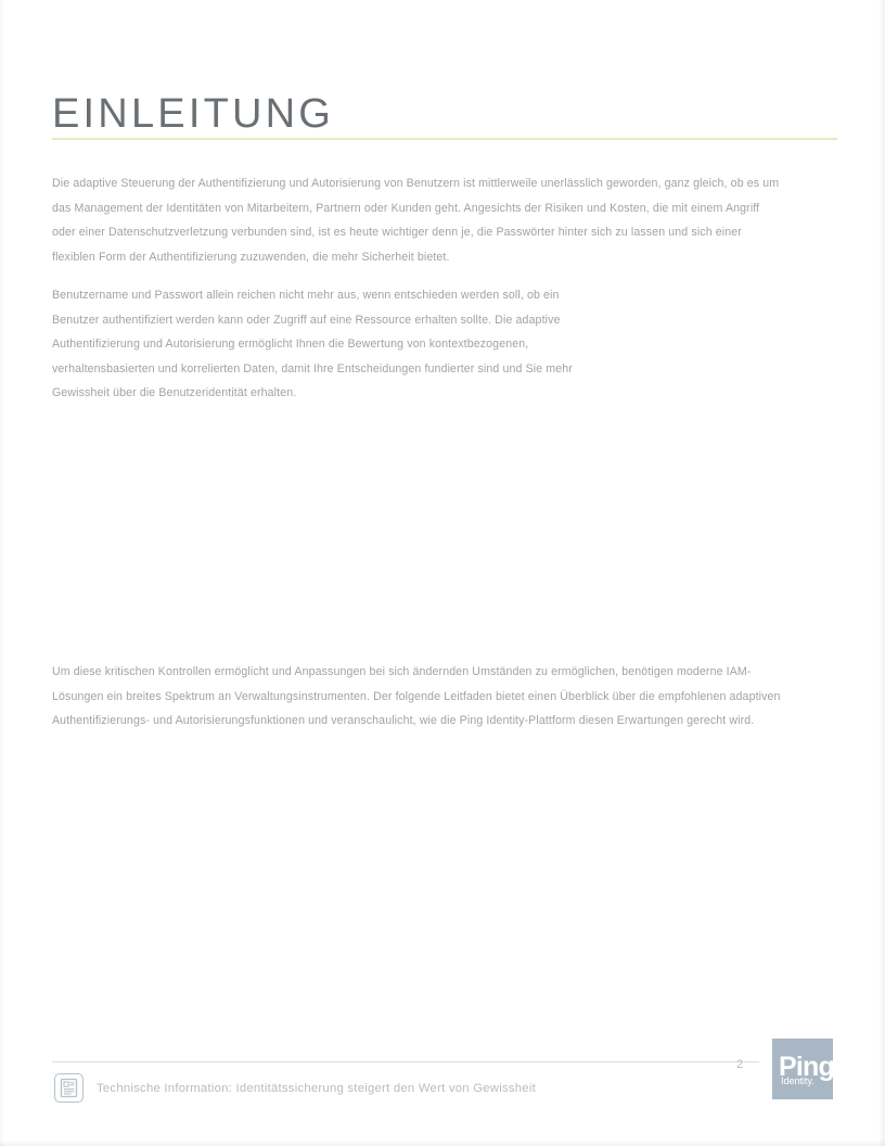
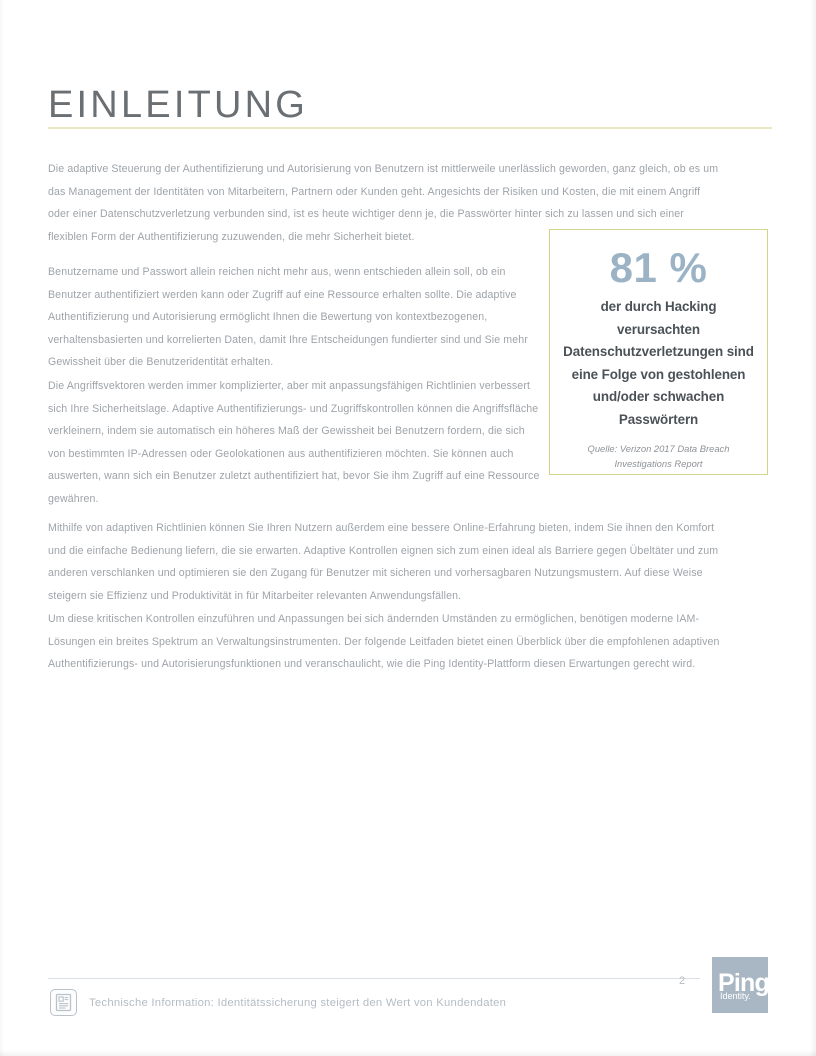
  EINLEITUNG
  Die adaptive Steuerung der Authentifizierung und Autorisierung von Benutzern ist mittlerweile unerlässlich geworden, ganz gleich, ob es um das Management der Identitäten von Mitarbeitern, Partnern oder Kunden geht. Angesichts der Risiken und Kosten, die mit einem Angriff oder einer Datenschutzverletzung verbunden sind, ist es heute wichtiger denn je, die Passwörter hinter sich zu lassen und sich einer flexiblen Form der Authentifizierung zuzuwenden, die mehr Sicherheit bietet.
- Benutzername und Passwort allein reichen nicht mehr aus, wenn entschieden werden soll, ob ein Benutzer authentifiziert werden kann oder Zugriff auf eine Ressource erhalten sollte. Die adaptive Authentifizierung und Autorisierung ermöglicht Ihnen die Bewertung von kontextbezogenen, verhaltensbasierten und korrelierten Daten, damit Ihre Entscheidungen fundierter sind und Sie mehr Gewissheit über die Benutzeridentität erhalten.
+ Benutzername und Passwort allein reichen nicht mehr aus, wenn entschieden allein soll, ob ein Benutzer authentifiziert werden kann oder Zugriff auf eine Ressource erhalten sollte. Die adaptive Authentifizierung und Autorisierung ermöglicht Ihnen die Bewertung von kontextbezogenen, verhaltensbasierten und korrelierten Daten, damit Ihre Entscheidungen fundierter sind und Sie mehr Gewissheit über die Benutzeridentität erhalten.
+ Die Angriffsvektoren werden immer komplizierter, aber mit anpassungsfähigen Richtlinien verbessert sich Ihre Sicherheitslage. Adaptive Authentifizierungs- und Zugriffskontrollen können die Angriffsfläche verkleinern, indem sie automatisch ein höheres Maß der Gewissheit bei Benutzern fordern, die sich von bestimmten IP-Adressen oder Geolokationen aus authentifizieren möchten. Sie können auch auswerten, wann sich ein Benutzer zuletzt authentifiziert hat, bevor Sie ihm Zugriff auf eine Ressource gewähren.
+ 81 %
+ der durch Hacking verursachten Datenschutzverletzungen sind eine Folge von gestohlenen und/oder schwachen Passwörtern
+ Quelle: Verizon 2017 Data Breach Investigations Report
+ Mithilfe von adaptiven Richtlinien können Sie Ihren Nutzern außerdem eine bessere Online-Erfahrung bieten, indem Sie ihnen den Komfort und die einfache Bedienung liefern, die sie erwarten. Adaptive Kontrollen eignen sich zum einen ideal als Barriere gegen Übeltäter und zum anderen verschlanken und optimieren sie den Zugang für Benutzer mit sicheren und vorhersagbaren Nutzungsmustern. Auf diese Weise steigern sie Effizienz und Produktivität in für Mitarbeiter relevanten Anwendungsfällen.
- Um diese kritischen Kontrollen ermöglicht und Anpassungen bei sich ändernden Umständen zu ermöglichen, benötigen moderne IAM-Lösungen ein breites Spektrum an Verwaltungsinstrumenten. Der folgende Leitfaden bietet einen Überblick über die empfohlenen adaptiven Authentifizierungs- und Autorisierungsfunktionen und veranschaulicht, wie die Ping Identity-Plattform diesen Erwartungen gerecht wird.
+ Um diese kritischen Kontrollen einzuführen und Anpassungen bei sich ändernden Umständen zu ermöglichen, benötigen moderne IAM-Lösungen ein breites Spektrum an Verwaltungsinstrumenten. Der folgende Leitfaden bietet einen Überblick über die empfohlenen adaptiven Authentifizierungs- und Autorisierungsfunktionen und veranschaulicht, wie die Ping Identity-Plattform diesen Erwartungen gerecht wird.
- Technische Information: Identitätssicherung steigert den Wert von Gewissheit
+ Technische Information: Identitätssicherung steigert den Wert von Kundendaten
  2
  Ping
  Identity.
